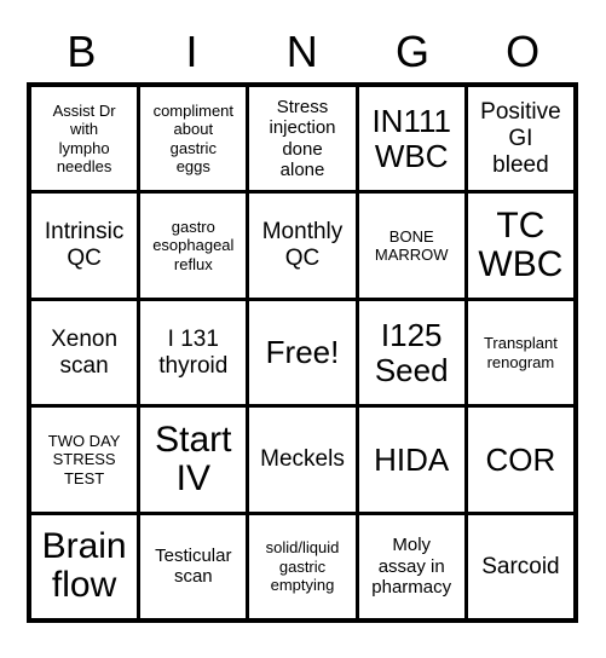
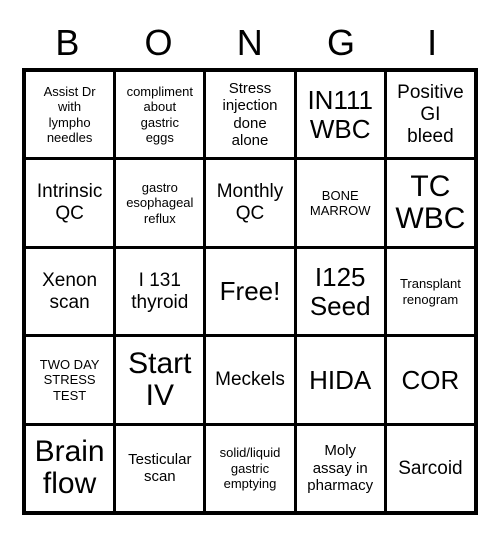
  B
- I
+ O
  N
  G
- O
+ I
  Assist Dr
  with
  lympho
  needles
  compliment
  about
  gastric
  eggs
  Stress
  injection
  done
  alone
  IN111
  WBC
  Positive
  GI
  bleed
  Intrinsic
  QC
  gastro
  esophageal
  reflux
  Monthly
  QC
  BONE
  MARROW
  TC
  WBC
  Xenon
  scan
  I 131
  thyroid
  Free!
  I125
  Seed
  Transplant
  renogram
  TWO DAY
  STRESS
  TEST
  Start
  IV
  Meckels
  HIDA
  COR
  Brain
  flow
  Testicular
  scan
  solid/liquid
  gastric
  emptying
  Moly
  assay in
  pharmacy
  Sarcoid
